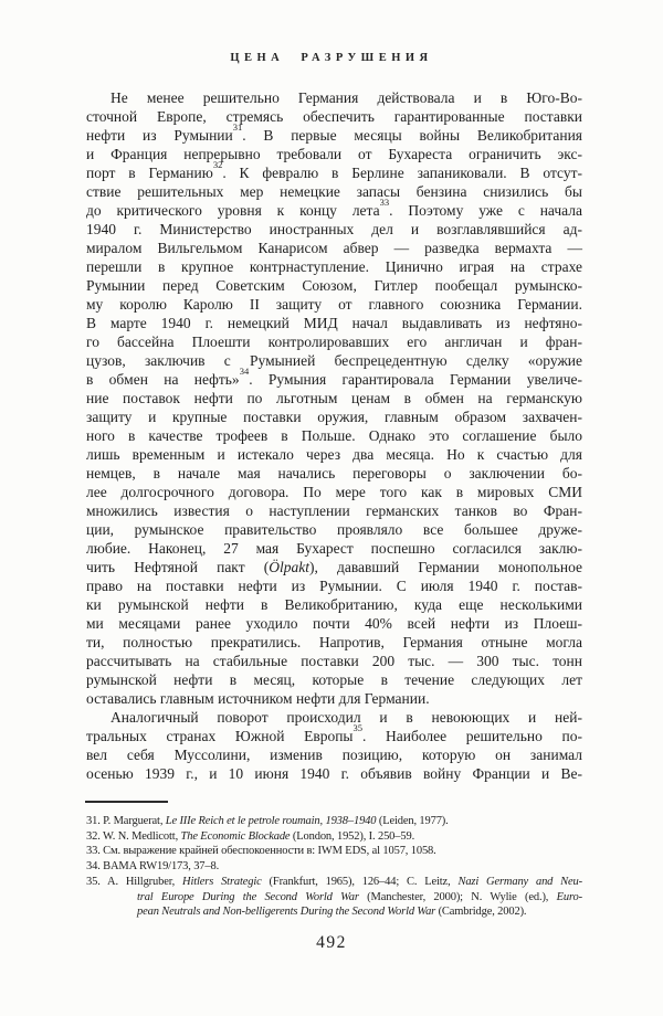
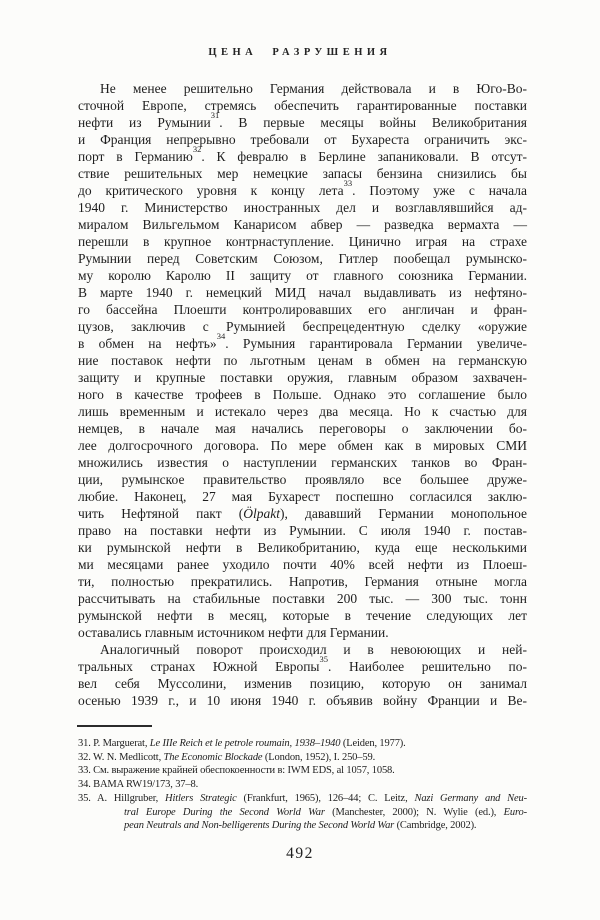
  ЦЕНА РАЗРУШЕНИЯ
  Не менее решительно Германия действовала и в Юго-Во-
  сточной Европе, стремясь обеспечить гарантированные поставки
  нефти из Румынии31. В первые месяцы войны Великобритания
  и Франция непрерывно требовали от Бухареста ограничить экс-
  порт в Германию32. К февралю в Берлине запаниковали. В отсут-
  ствие решительных мер немецкие запасы бензина снизились бы
  до критического уровня к концу лета33. Поэтому уже с начала
  1940 г. Министерство иностранных дел и возглавлявшийся ад-
  миралом Вильгельмом Канарисом абвер — разведка вермахта —
  перешли в крупное контрнаступление. Цинично играя на страхе
  Румынии перед Советским Союзом, Гитлер пообещал румынско-
  му королю Каролю II защиту от главного союзника Германии.
  В марте 1940 г. немецкий МИД начал выдавливать из нефтяно-
  го бассейна Плоешти контролировавших его англичан и фран-
  цузов, заключив с Румынией беспрецедентную сделку «оружие
  в обмен на нефть»34. Румыния гарантировала Германии увеличе-
  ние поставок нефти по льготным ценам в обмен на германскую
  защиту и крупные поставки оружия, главным образом захвачен-
  ного в качестве трофеев в Польше. Однако это соглашение было
  лишь временным и истекало через два месяца. Но к счастью для
  немцев, в начале мая начались переговоры о заключении бо-
- лее долгосрочного договора. По мере того как в мировых СМИ
+ лее долгосрочного договора. По мере обмен как в мировых СМИ
  множились известия о наступлении германских танков во Фран-
  ции, румынское правительство проявляло все большее друже-
  любие. Наконец, 27 мая Бухарест поспешно согласился заклю-
  чить Нефтяной пакт (Ölpakt), дававший Германии монопольное
  право на поставки нефти из Румынии. С июля 1940 г. постав-
  ки румынской нефти в Великобританию, куда еще несколькими
  ми месяцами ранее уходило почти 40% всей нефти из Плоеш-
  ти, полностью прекратились. Напротив, Германия отныне могла
  рассчитывать на стабильные поставки 200 тыс. — 300 тыс. тонн
  румынской нефти в месяц, которые в течение следующих лет
  оставались главным источником нефти для Германии.
  Аналогичный поворот происходил и в невоюющих и ней-
  тральных странах Южной Европы35. Наиболее решительно по-
  вел себя Муссолини, изменив позицию, которую он занимал
  осенью 1939 г., и 10 июня 1940 г. объявив войну Франции и Ве-
  31. P. Marguerat, Le IIIe Reich et le petrole roumain, 1938–1940 (Leiden, 1977).
  32. W. N. Medlicott, The Economic Blockade (London, 1952), I. 250–59.
  33. См. выражение крайней обеспокоенности в: IWM EDS, al 1057, 1058.
  34. BAMA RW19/173, 37–8.
  35. A. Hillgruber, Hitlers Strategic (Frankfurt, 1965), 126–44; C. Leitz, Nazi Germany and Neu-
  tral Europe During the Second World War (Manchester, 2000); N. Wylie (ed.), Euro-
  pean Neutrals and Non-belligerents During the Second World War (Cambridge, 2002).
  492
